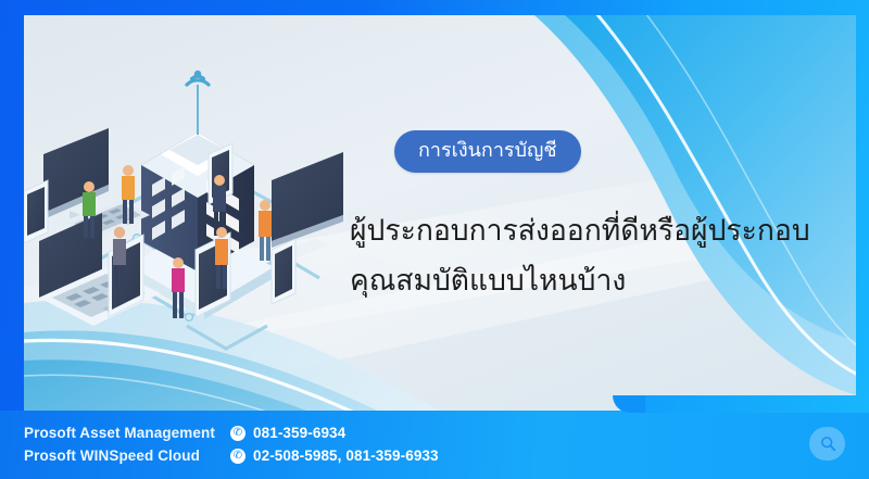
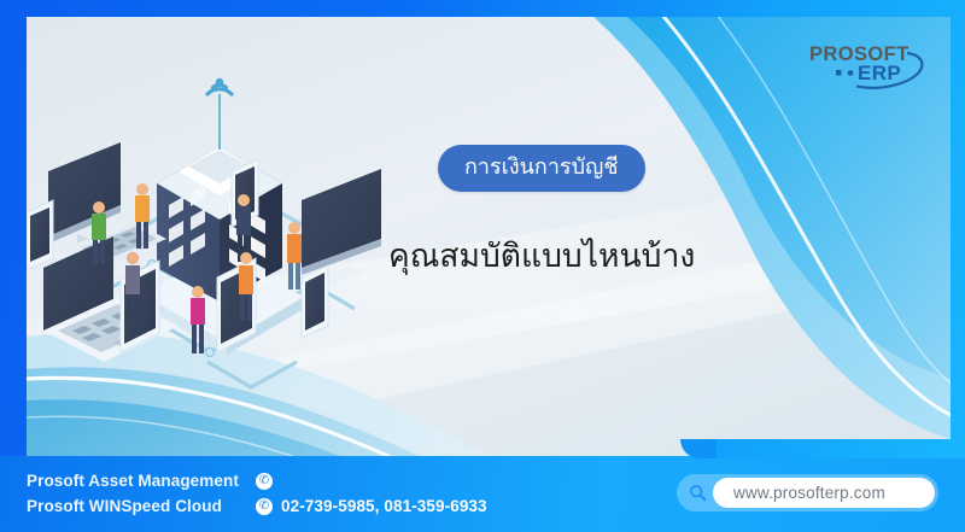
  การเงินการบัญชี
- ผู้ประกอบการส่งออกที่ดีหรือผู้ประกอบ
  คุณสมบัติแบบไหนบ้าง
+ PROSOFT
+ ERP
  Prosoft Asset Management
  Prosoft WINSpeed Cloud
  ✆
- 081-359-6934
  ✆
- 02-508-5985, 081-359-6933
+ 02-739-5985, 081-359-6933
+ www.prosofterp.com
